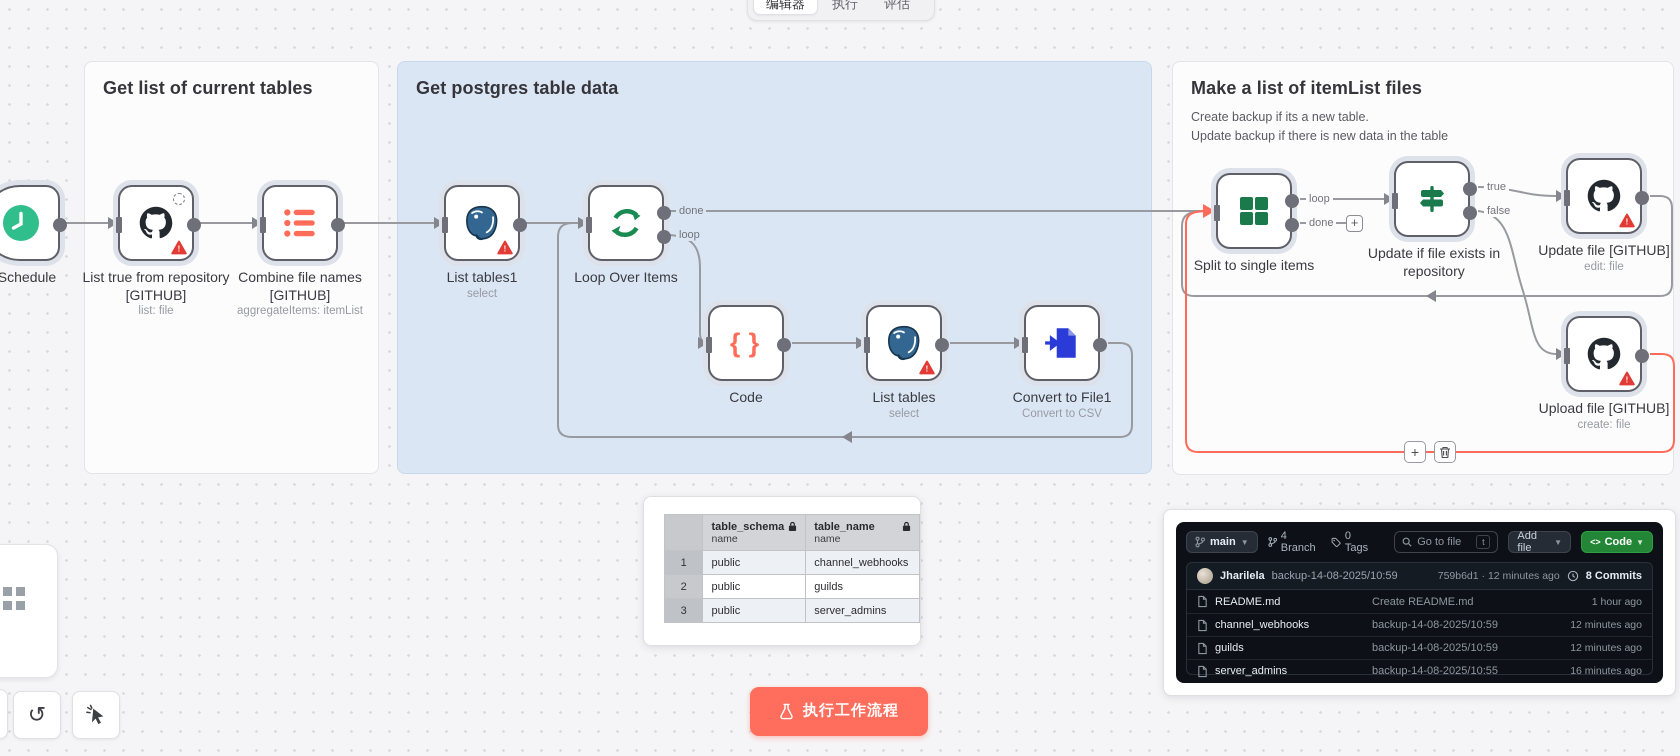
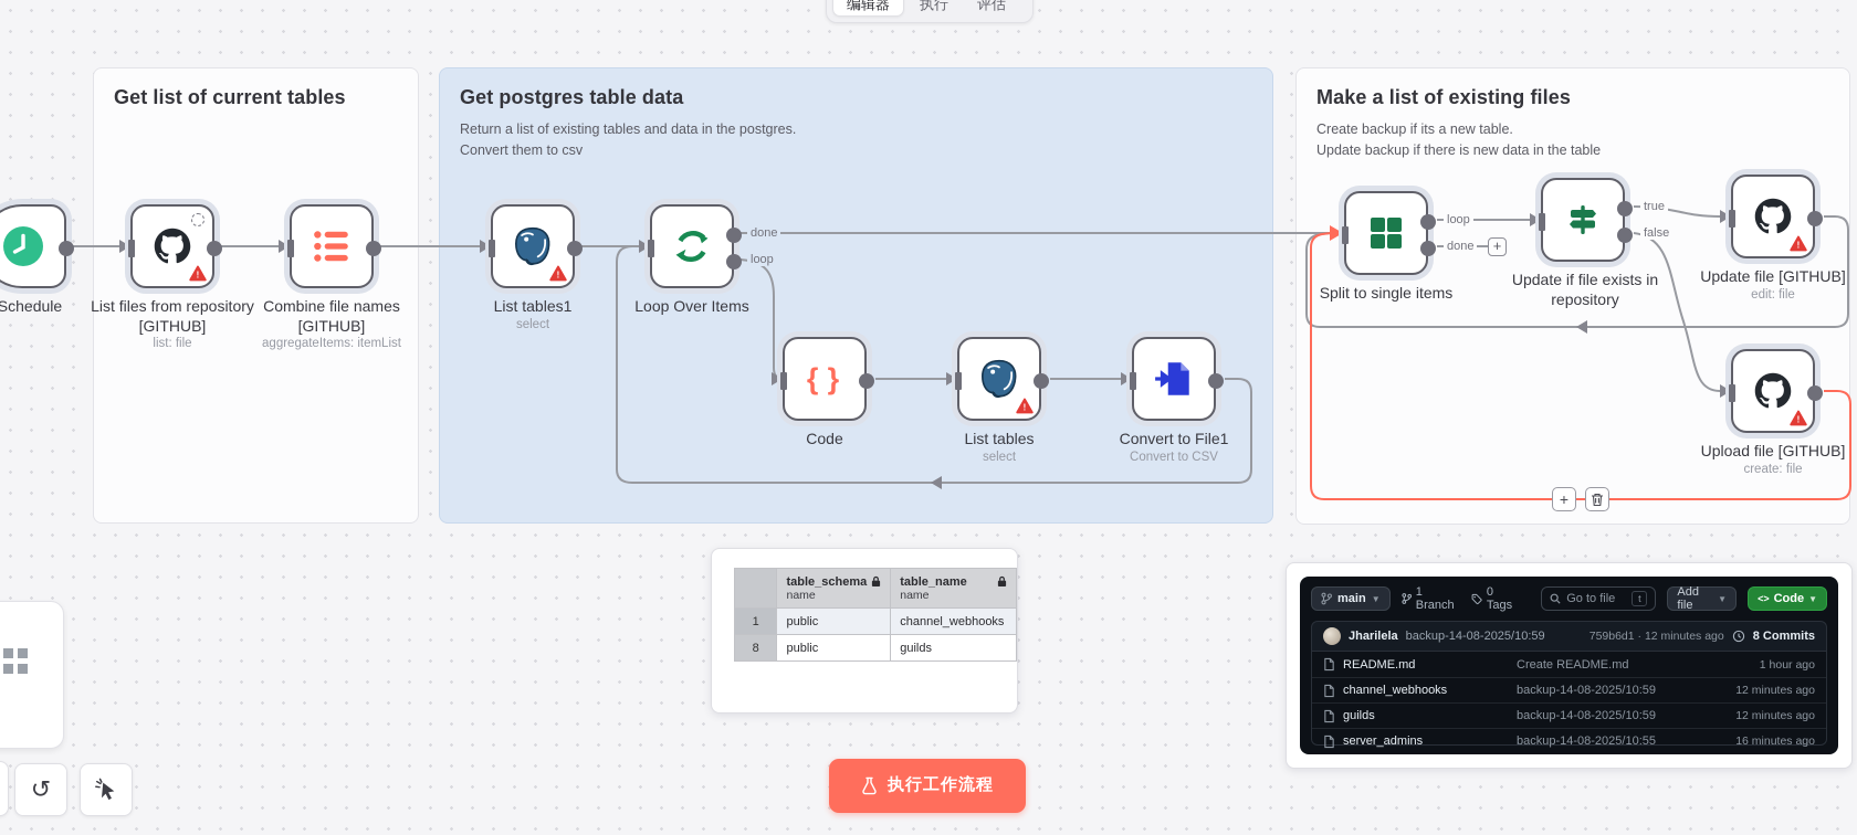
  编辑器
  执行
  评估
  Get list of current tables
  Get postgres table data
+ Return a list of existing tables and data in the postgres.
+ Convert them to csv
- Make a list of itemList files
+ Make a list of existing files
  Create backup if its a new table.
  Update backup if there is new data in the table
  done
  loop
  loop
  done
  true
  false
  +
  +
  Schedule
  !
- List true from repository [GITHUB]
+ List files from repository [GITHUB]
  list: file
  Combine file names [GITHUB]
  aggregateItems: itemList
  !
  List tables1
  select
  Loop Over Items
  { }
  Code
  !
  List tables
  select
  Convert to File1
  Convert to CSV
  Split to single items
  Update if file exists in repository
  !
  Update file [GITHUB]
  edit: file
  !
  Upload file [GITHUB]
  create: file
  	table_schema name	table_name name
  1	public	channel_webhooks
- 2	public	guilds
+ 8	public	guilds
- 3	public	server_admins
  main
  ▼
- 4 Branch
+ 1 Branch
  0 Tags
  Go to file
  t
  Add file
  ▼
  <>
  Code
  ▼
  Jharilela
  backup-14-08-2025/10:59
  759b6d1 · 12 minutes ago
  8 Commits
  README.md
  Create README.md
  1 hour ago
  channel_webhooks
  backup-14-08-2025/10:59
  12 minutes ago
  guilds
  backup-14-08-2025/10:59
  12 minutes ago
  server_admins
  backup-14-08-2025/10:55
  16 minutes ago
  ↺
  执行工作流程
